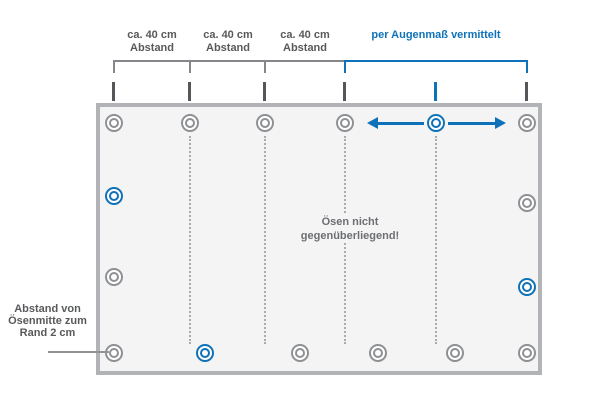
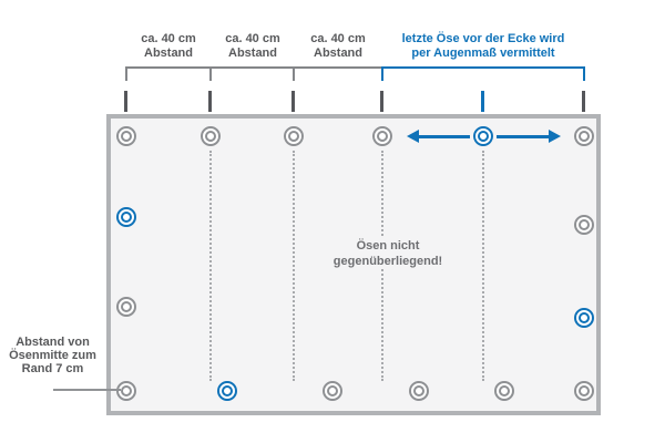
  ca. 40 cm
  Abstand
  ca. 40 cm
  Abstand
  ca. 40 cm
  Abstand
+ letzte Öse vor der Ecke wird
  per Augenmaß vermittelt
  Ösen nicht
  gegenüberliegend!
  Abstand von
  Ösenmitte zum
- Rand 2 cm
+ Rand 7 cm
